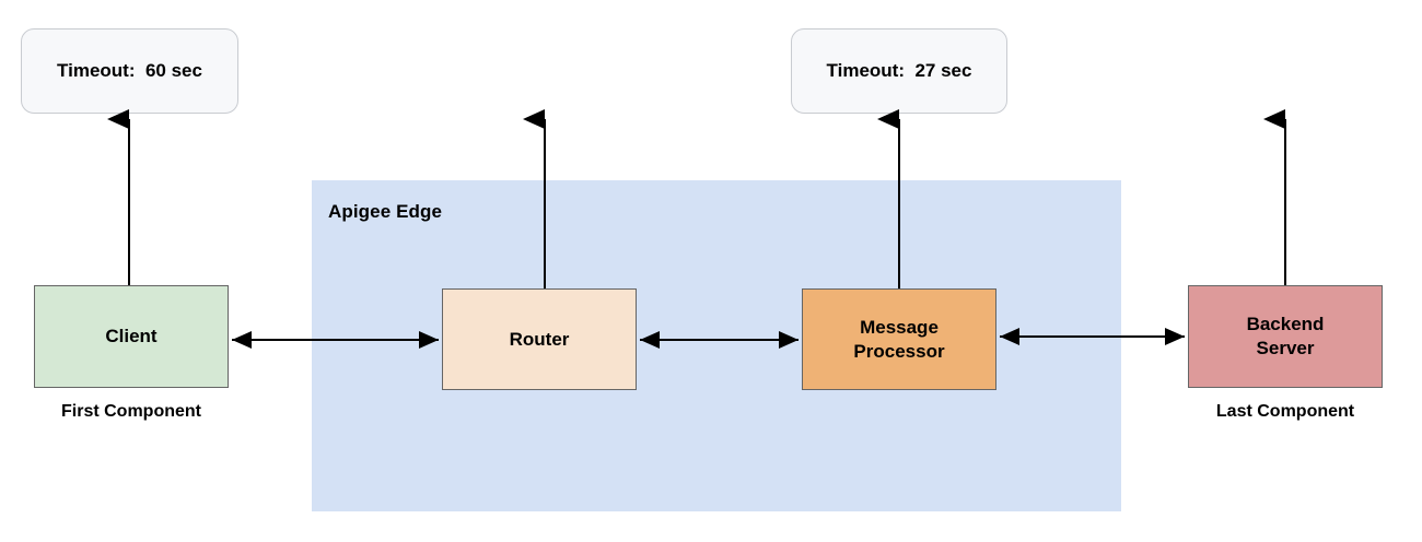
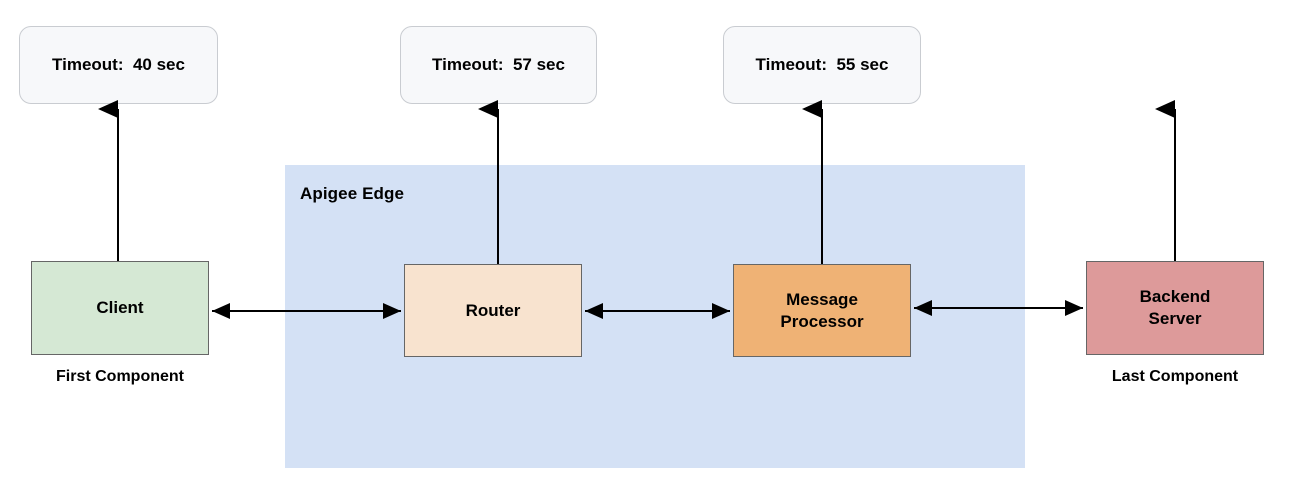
  Apigee Edge
- Timeout: 60 sec
+ Timeout: 40 sec
+ Timeout: 57 sec
- Timeout: 27 sec
+ Timeout: 55 sec
  Client
  Router
  Message
  Processor
  Backend
  Server
  First Component
  Last Component
